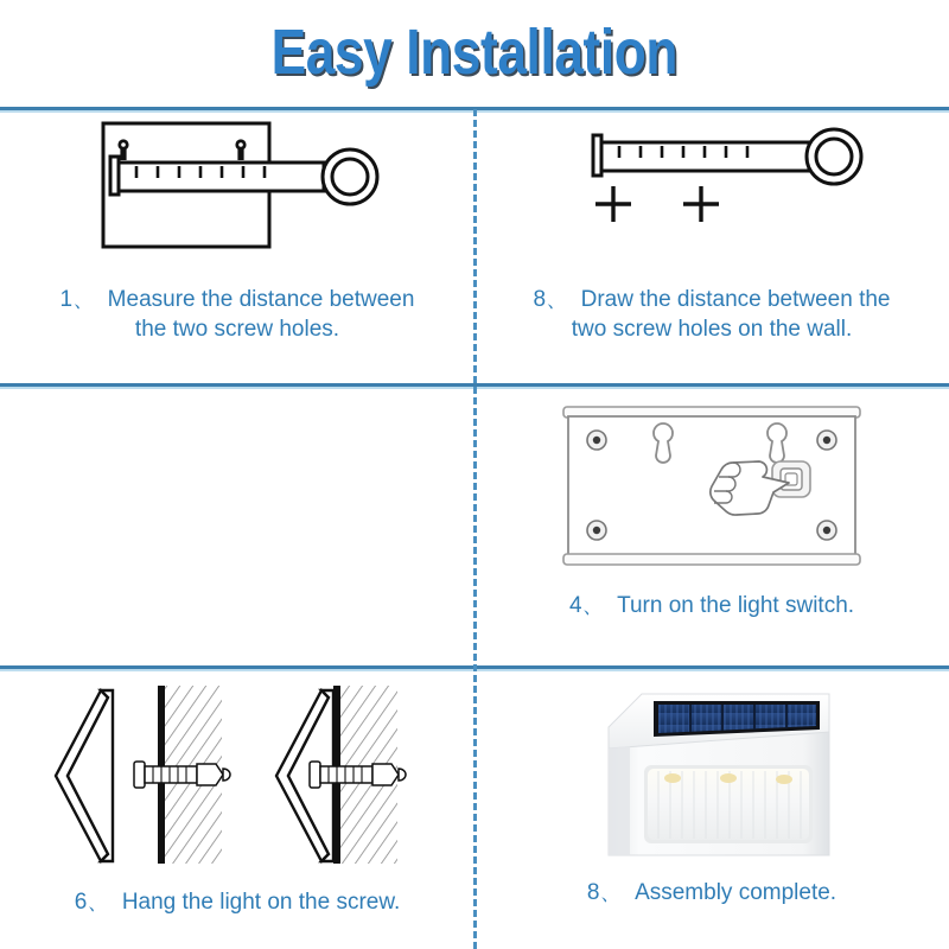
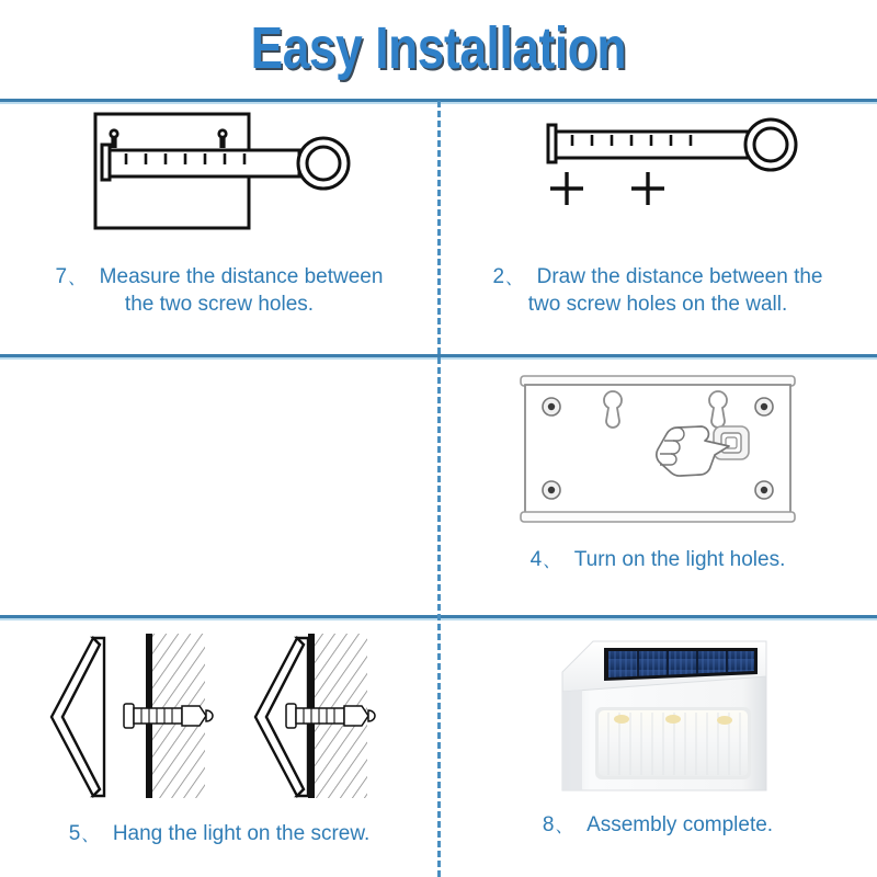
  Easy Installation
- 1、 Measure the distance between
+ 7、 Measure the distance between
  the two screw holes.
- 8、 Draw the distance between the
+ 2、 Draw the distance between the
  two screw holes on the wall.
- 4、 Turn on the light switch.
+ 4、 Turn on the light holes.
- 6、 Hang the light on the screw.
+ 5、 Hang the light on the screw.
  8、 Assembly complete.
